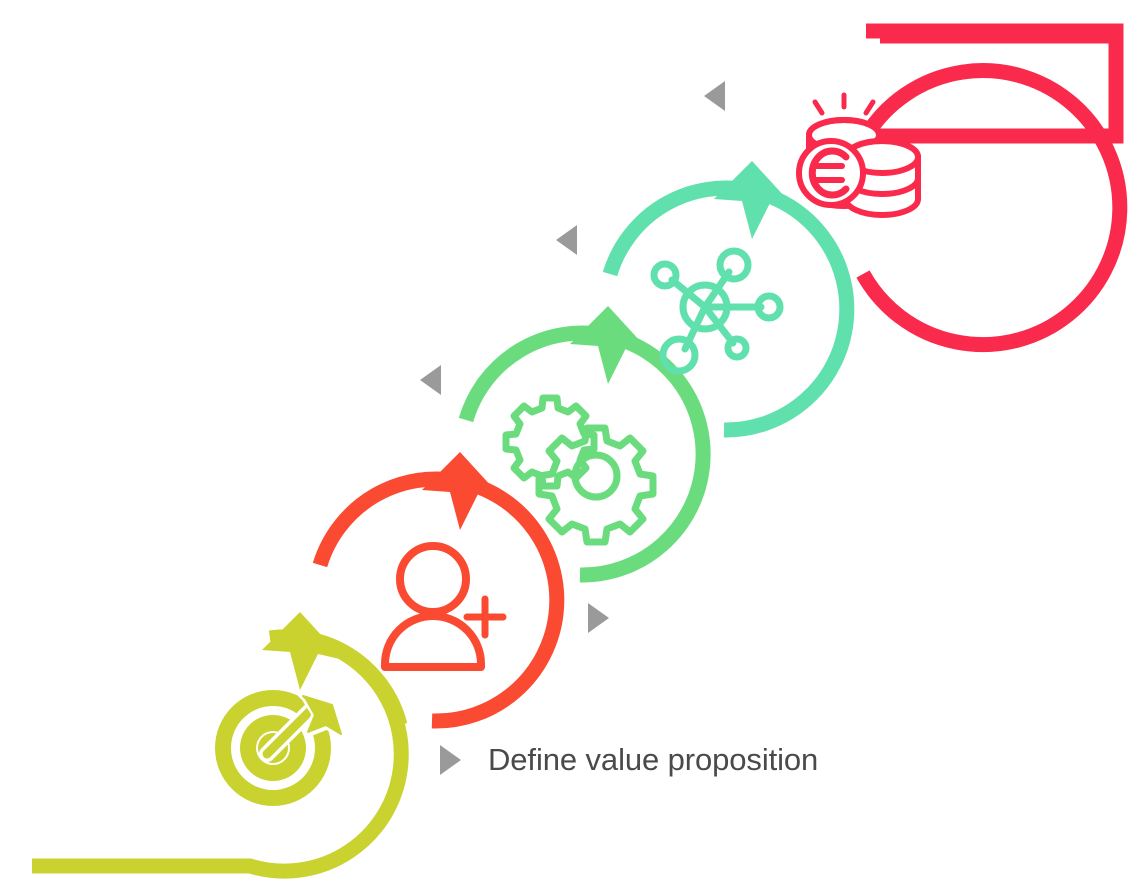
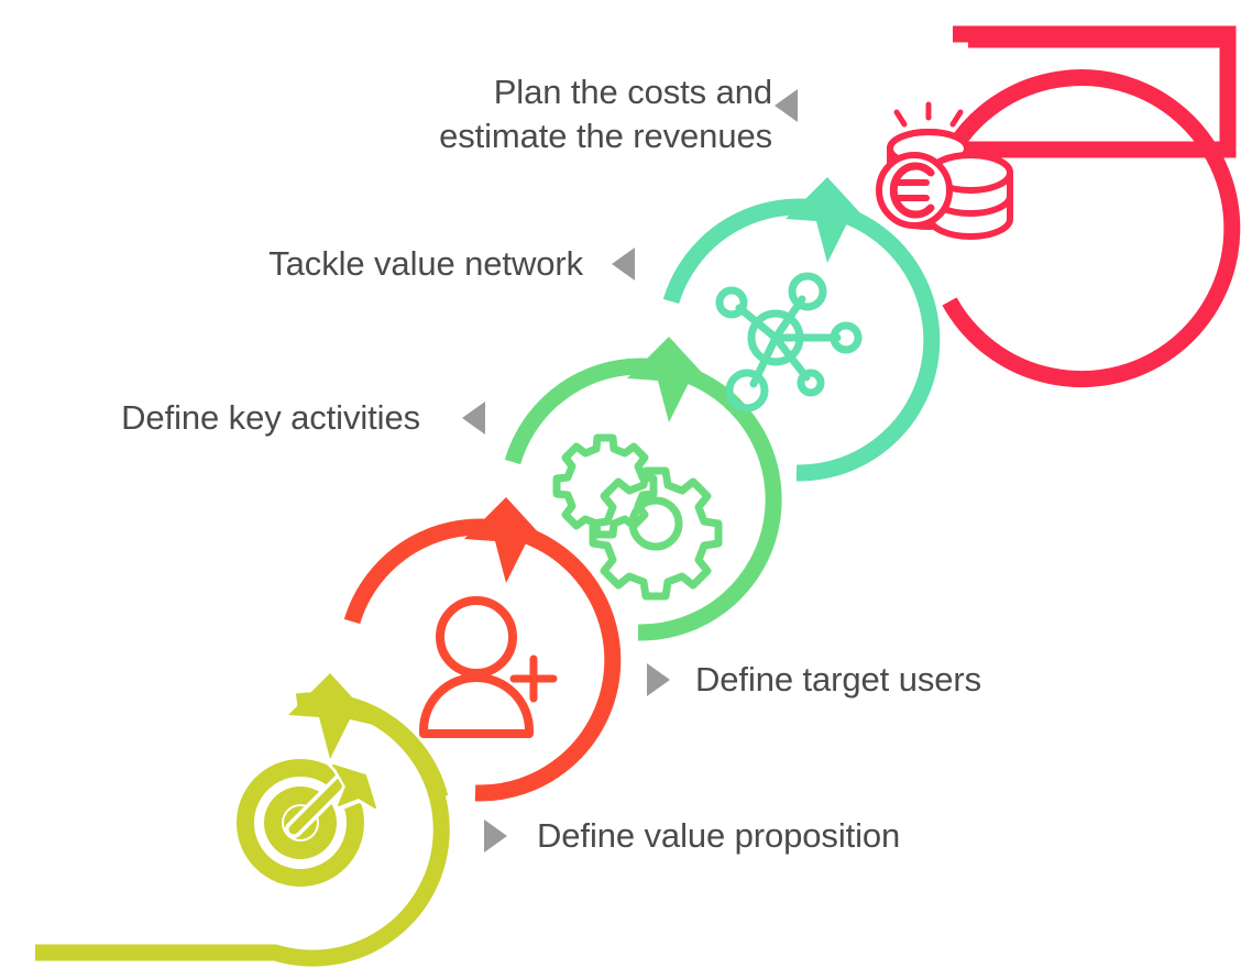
+ Plan the costs and estimate the revenues
+ Tackle value network
+ Define key activities
+ Define target users
  Define value proposition
